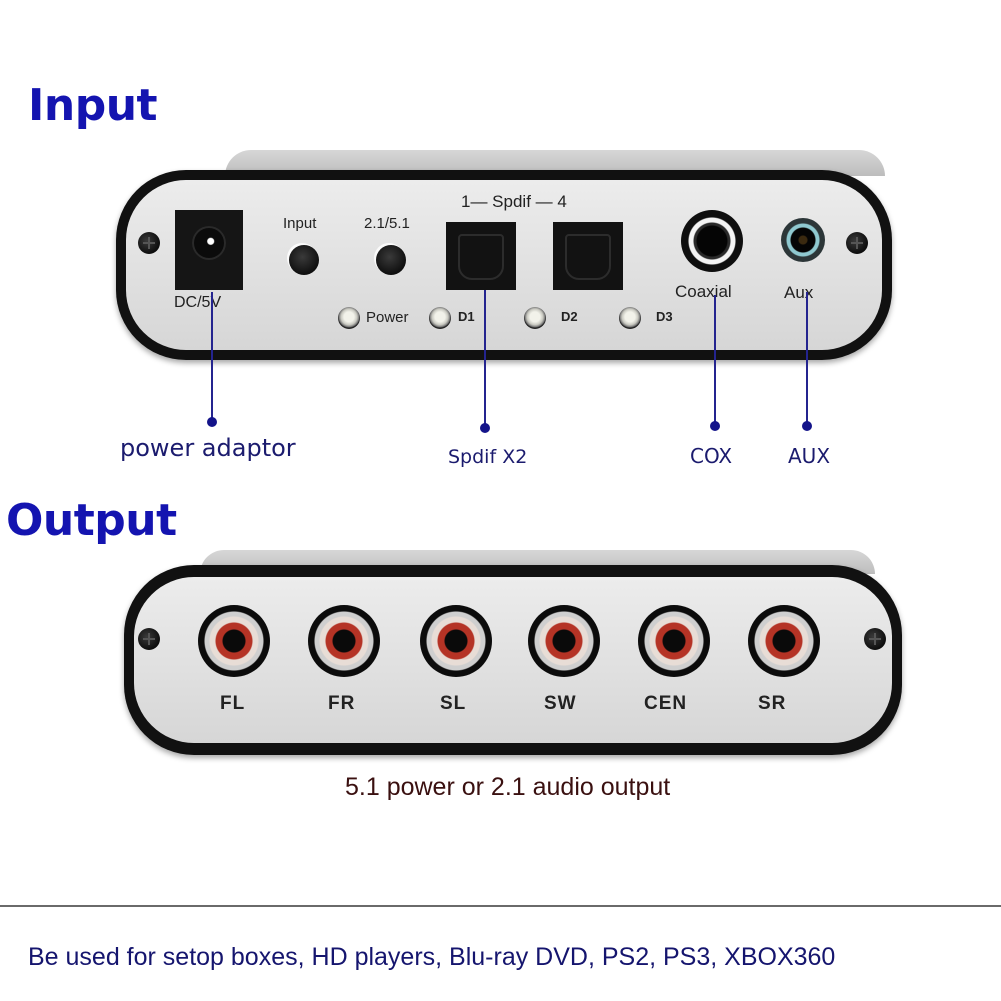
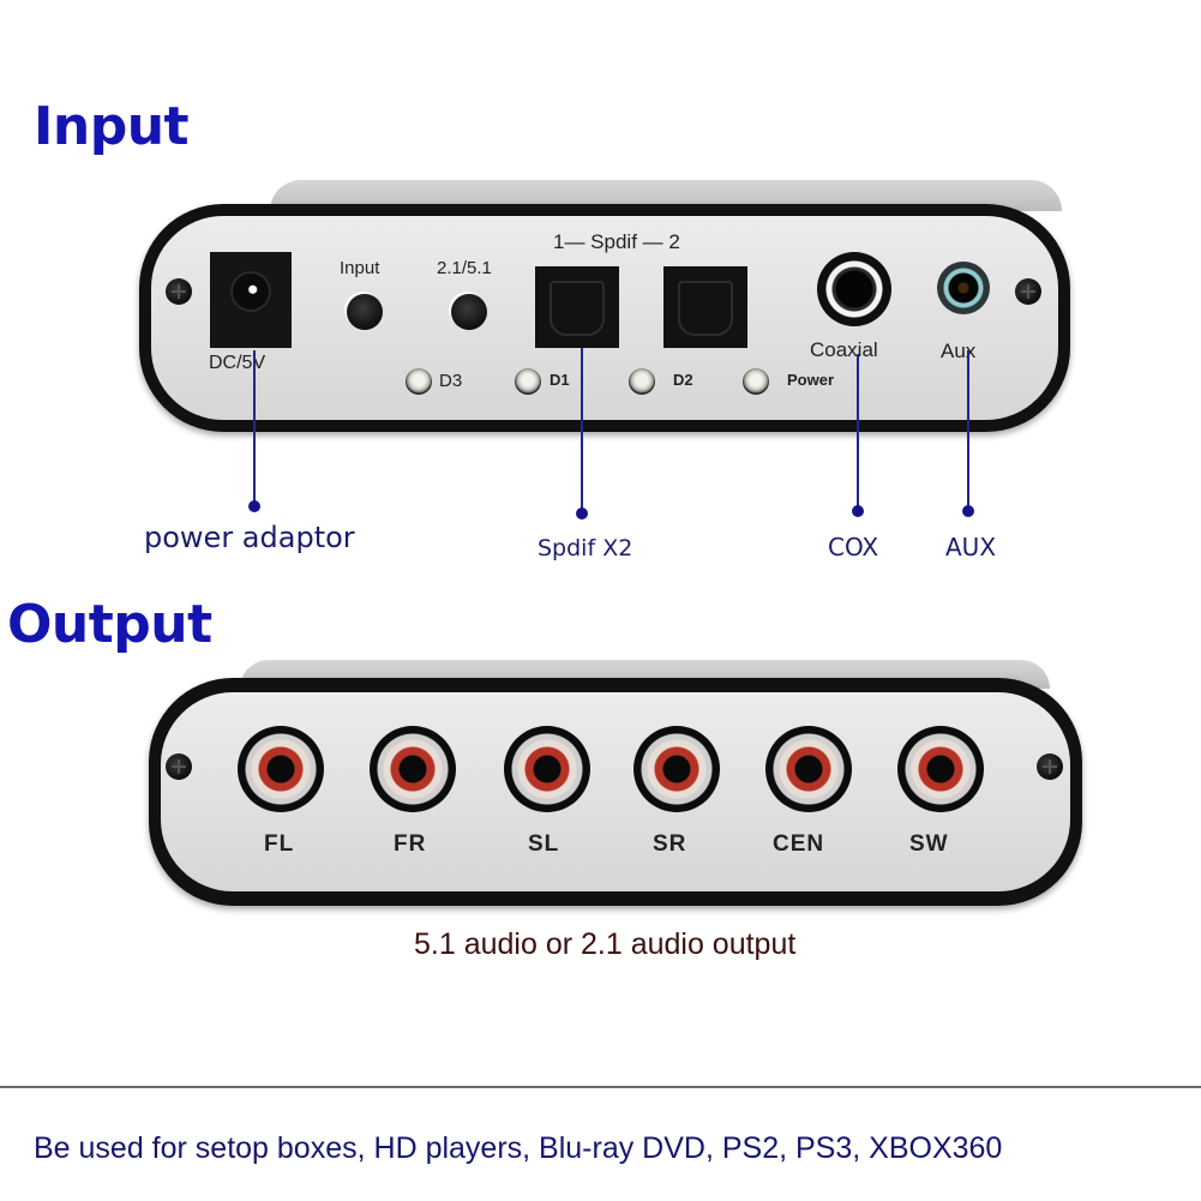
  Input
  DC/5V
  Input
  2.1/5.1
- 1— Spdif — 4
+ 1— Spdif — 2
  Coaxial
  Aux
- Power
+ D3
  D1
  D2
- D3
+ Power
  power adaptor
  Spdif X2
  COX
  AUX
  Output
  FL
  FR
  SL
- SW
+ SR
  CEN
- SR
+ SW
- 5.1 power or 2.1 audio output
+ 5.1 audio or 2.1 audio output
  Be used for setop boxes, HD players, Blu-ray DVD, PS2, PS3, XBOX360
